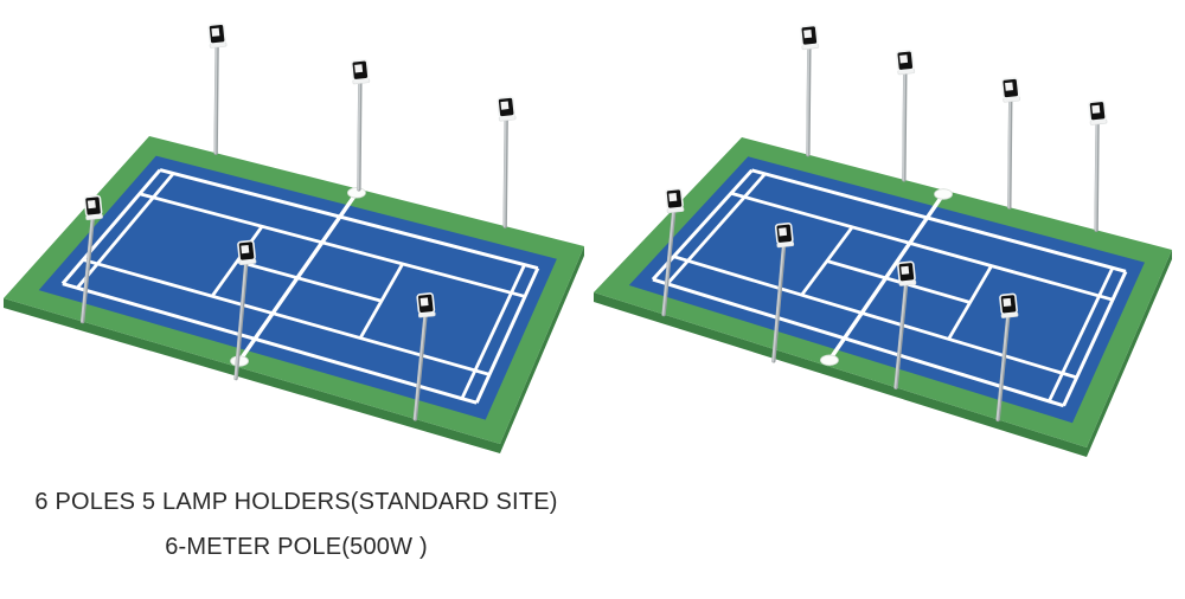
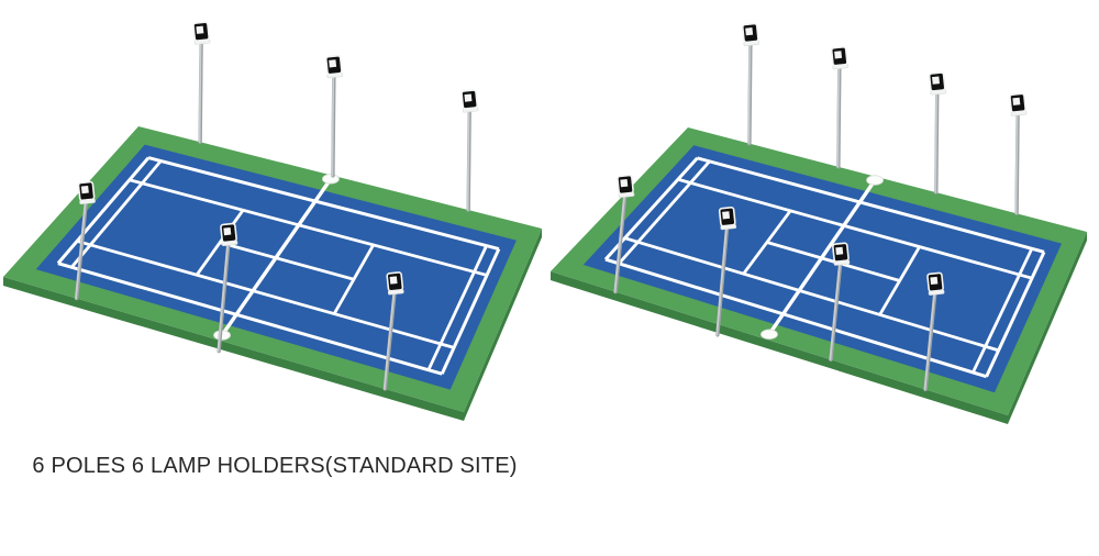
- 6 POLES 5 LAMP HOLDERS(STANDARD SITE)
+ 6 POLES 6 LAMP HOLDERS(STANDARD SITE)
- 6-METER POLE(500W )
